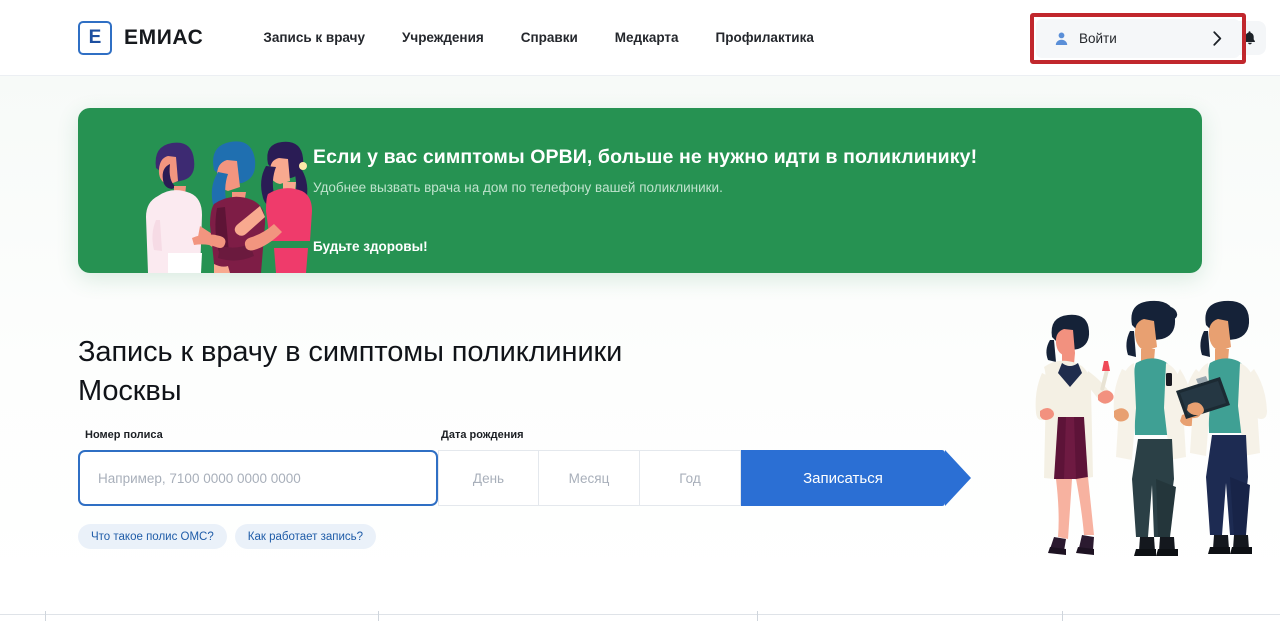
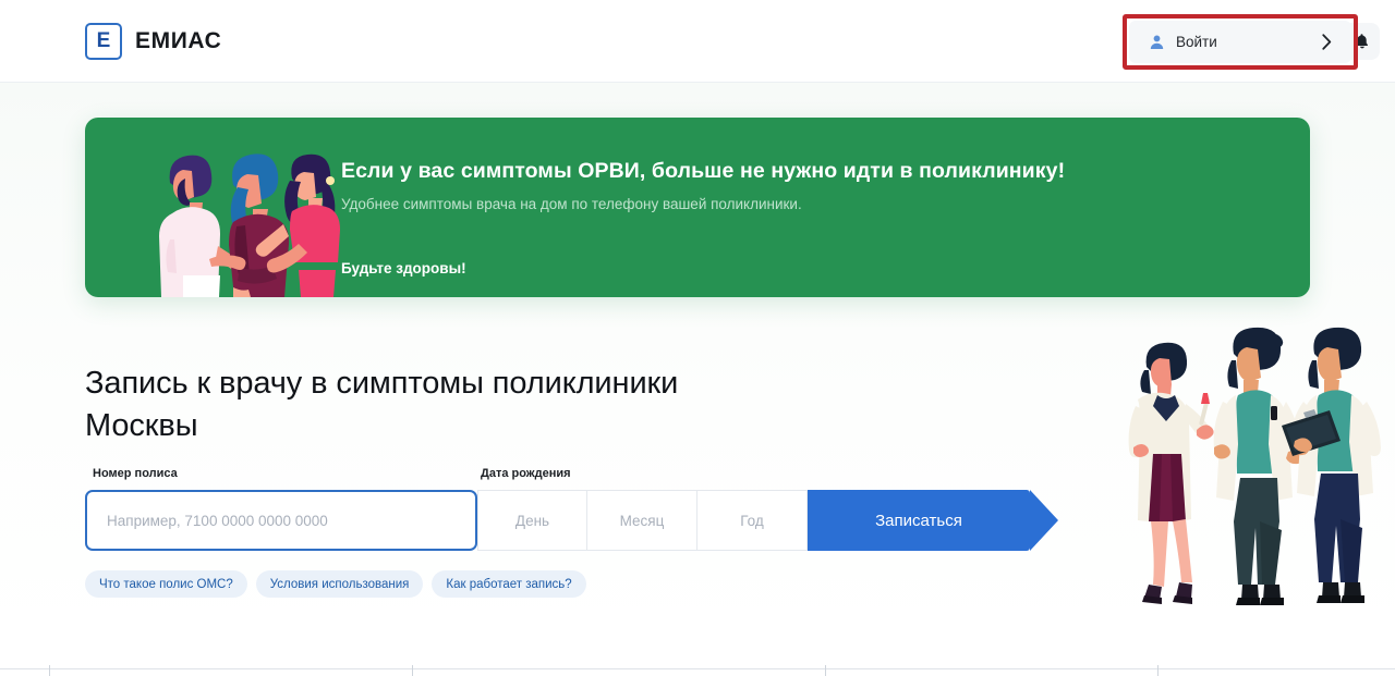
  Е
  ЕМИАС
- Запись к врачу
- Учреждения
- Справки
- Медкарта
- Профилактика
  Войти
  Если у вас симптомы ОРВИ, больше не нужно идти в поликлинику!
- Удобнее вызвать врача на дом по телефону вашей поликлиники.
+ Удобнее симптомы врача на дом по телефону вашей поликлиники.
  Будьте здоровы!
  Запись к врачу в симптомы поликлиники Москвы
  Номер полиса
  Дата рождения
  Например, 7100 0000 0000 0000
  День
  Месяц
  Год
  Записаться
  Что такое полис ОМС?
+ Условия использования
  Как работает запись?
